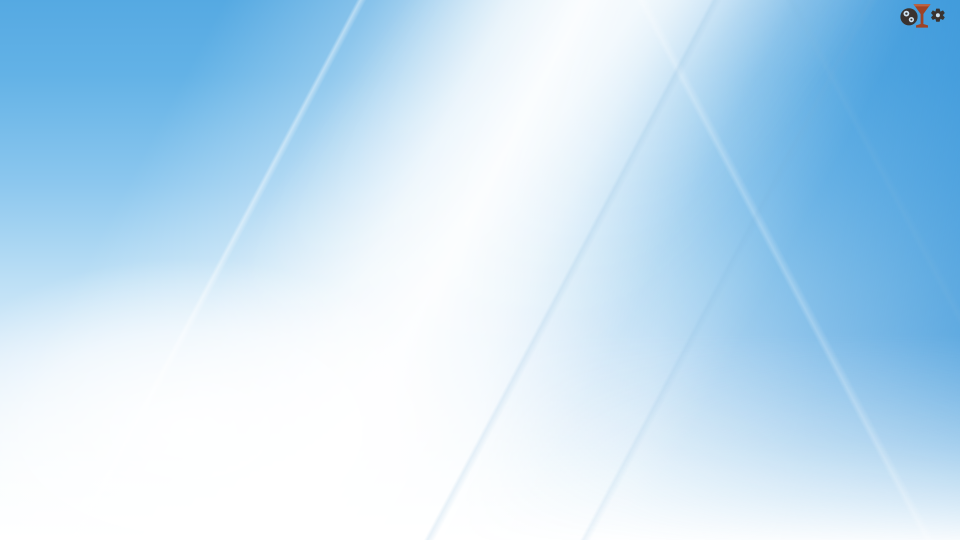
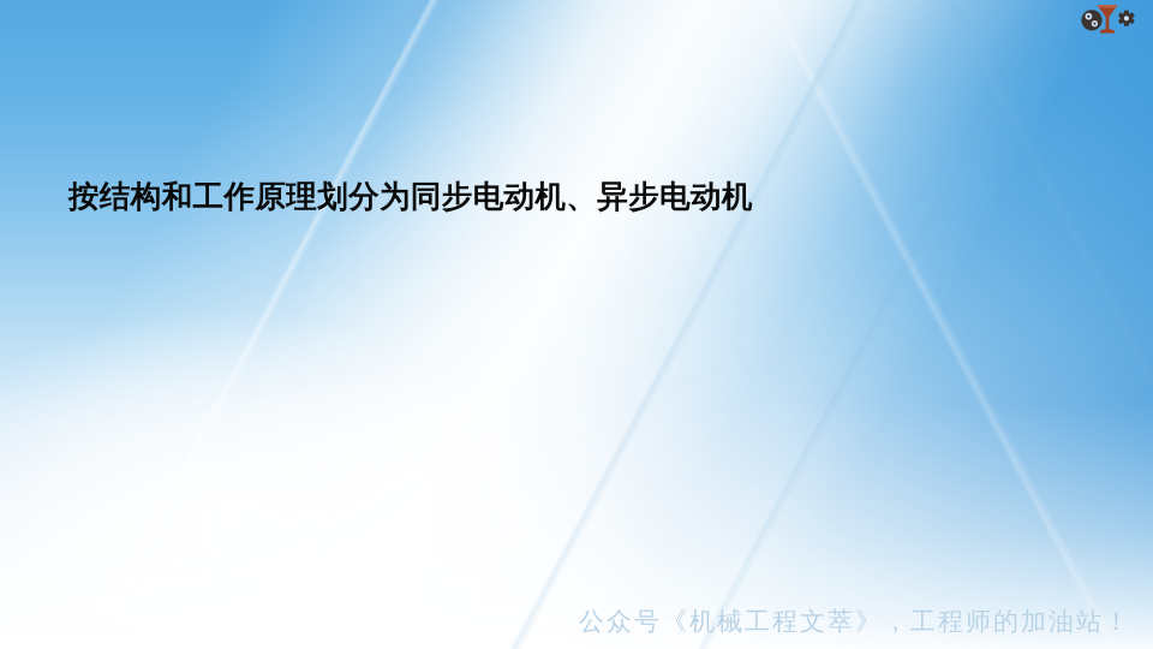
+ 按结构和工作原理划分为同步电动机、异步电动机
+ 公众号《机械工程文萃》，工程师的加油站！
